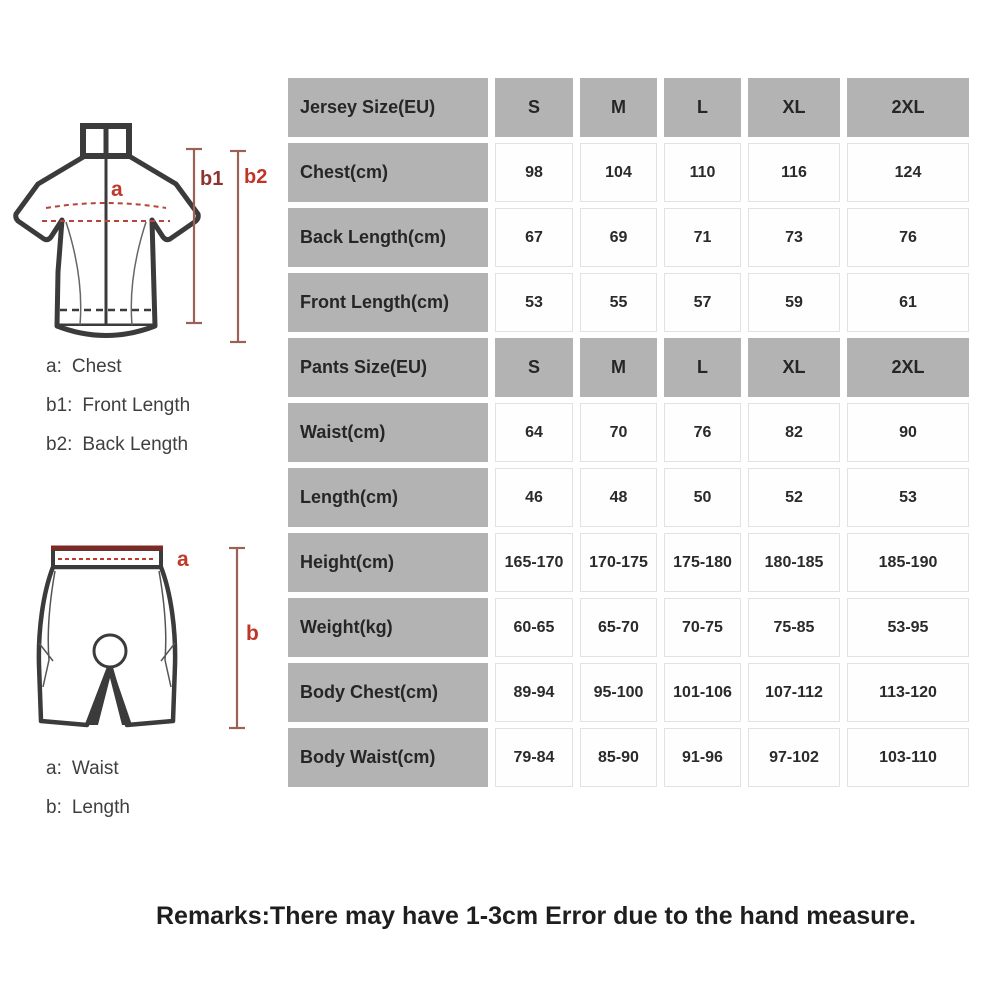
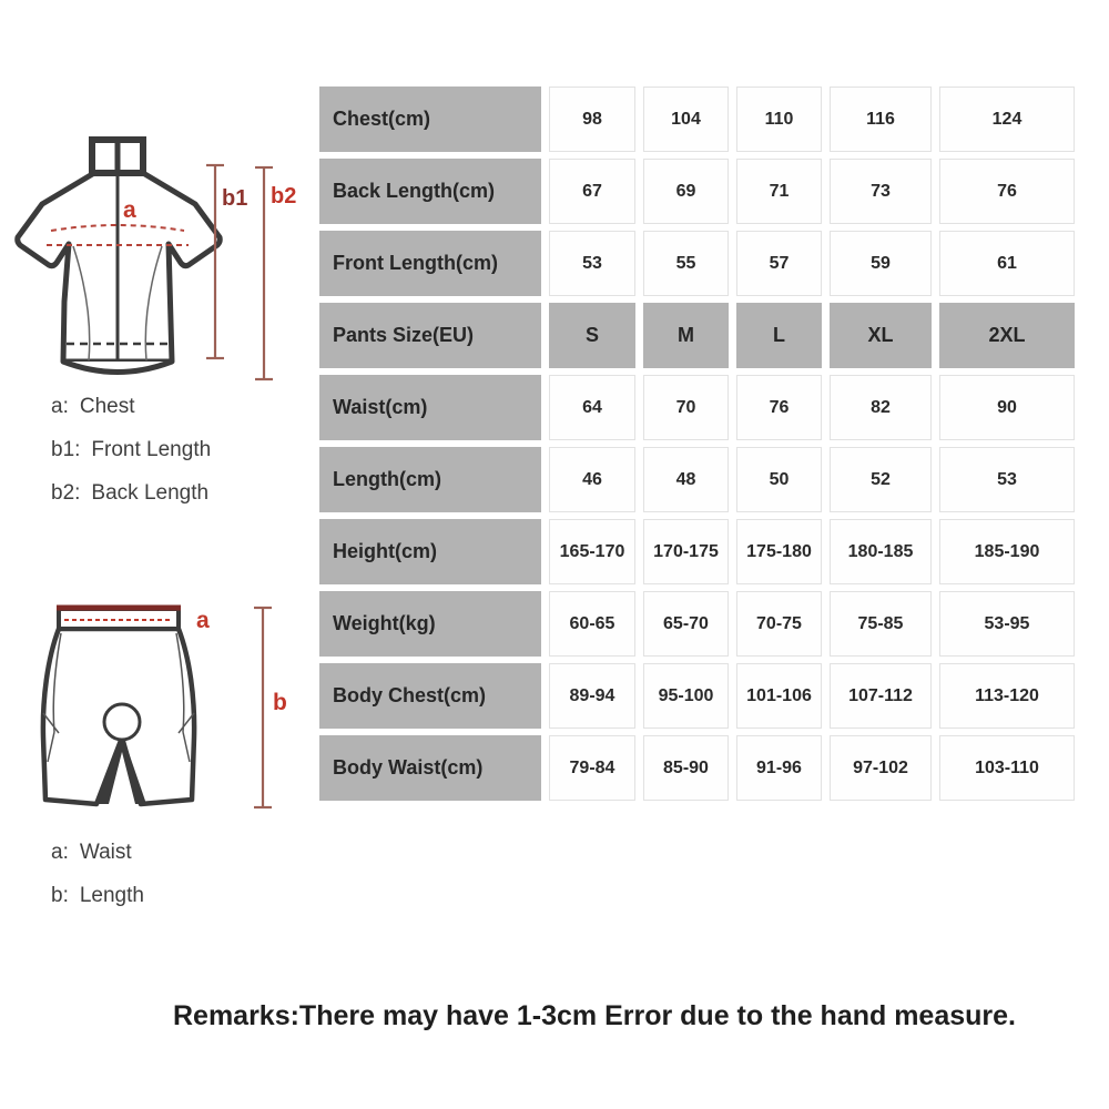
  a
  b1
  b2
  a:
  Chest
  b1:
  Front Length
  b2:
  Back Length
  a
  b
  a:
  Waist
  b:
  Length
- Jersey Size(EU)	S	M	L	XL	2XL
  Chest(cm)	98	104	110	116	124
  Back Length(cm)	67	69	71	73	76
  Front Length(cm)	53	55	57	59	61
  Pants Size(EU)	S	M	L	XL	2XL
  Waist(cm)	64	70	76	82	90
  Length(cm)	46	48	50	52	53
  Height(cm)	165-170	170-175	175-180	180-185	185-190
  Weight(kg)	60-65	65-70	70-75	75-85	53-95
  Body Chest(cm)	89-94	95-100	101-106	107-112	113-120
  Body Waist(cm)	79-84	85-90	91-96	97-102	103-110
  Remarks:There may have 1-3cm Error due to the hand measure.
